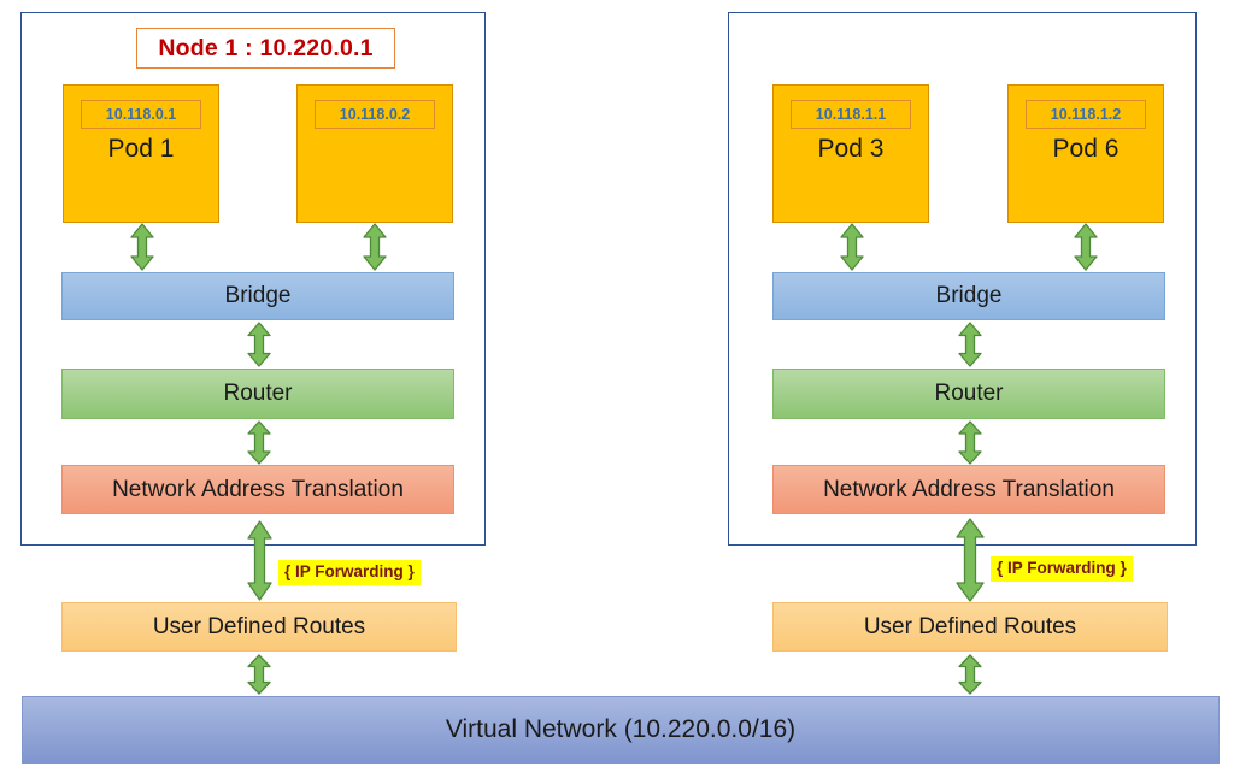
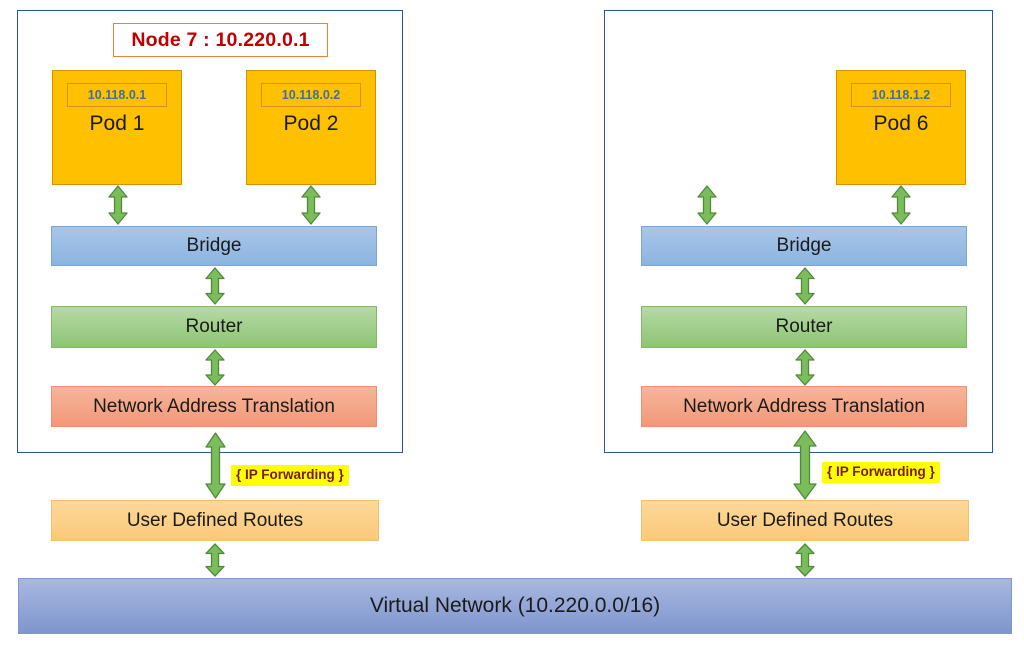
- Node 1 : 10.220.0.1
+ Node 7 : 10.220.0.1
  10.118.0.1
  Pod 1
  10.118.0.2
+ Pod 2
  Bridge
  Router
  Network Address Translation
  { IP Forwarding }
  User Defined Routes
- 10.118.1.1
- Pod 3
  10.118.1.2
  Pod 6
  Bridge
  Router
  Network Address Translation
  { IP Forwarding }
  User Defined Routes
  Virtual Network (10.220.0.0/16)
